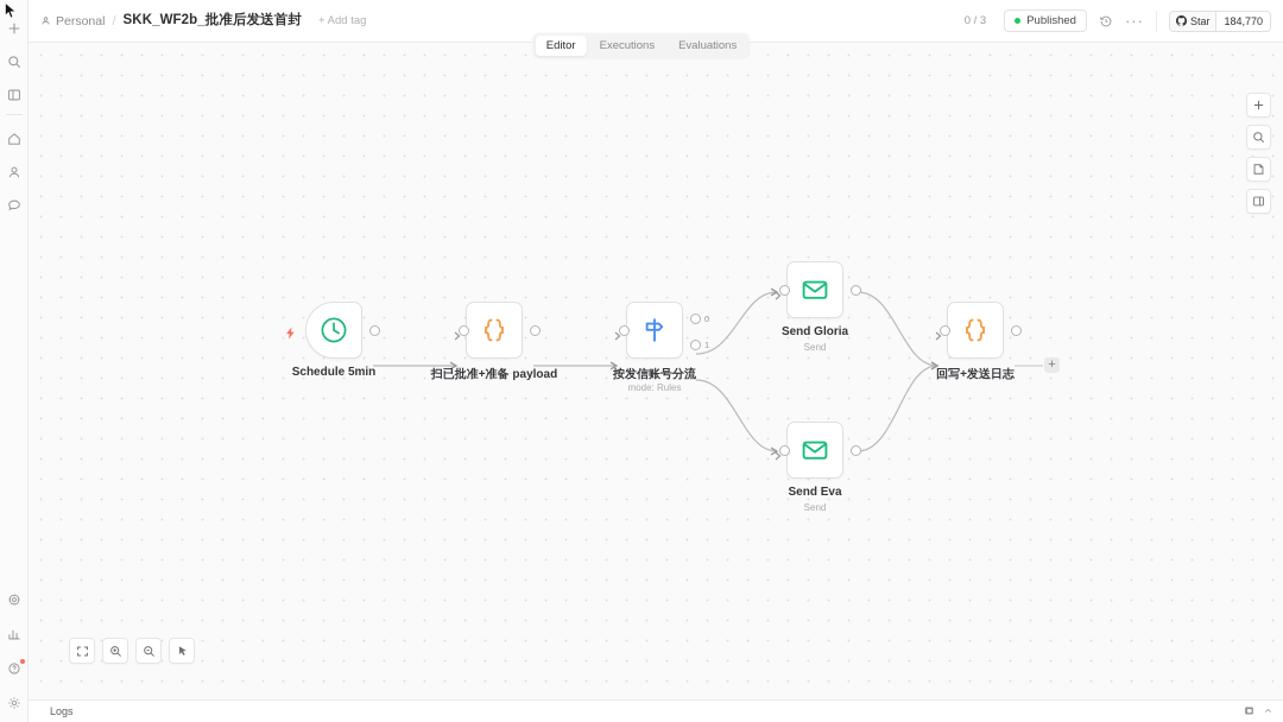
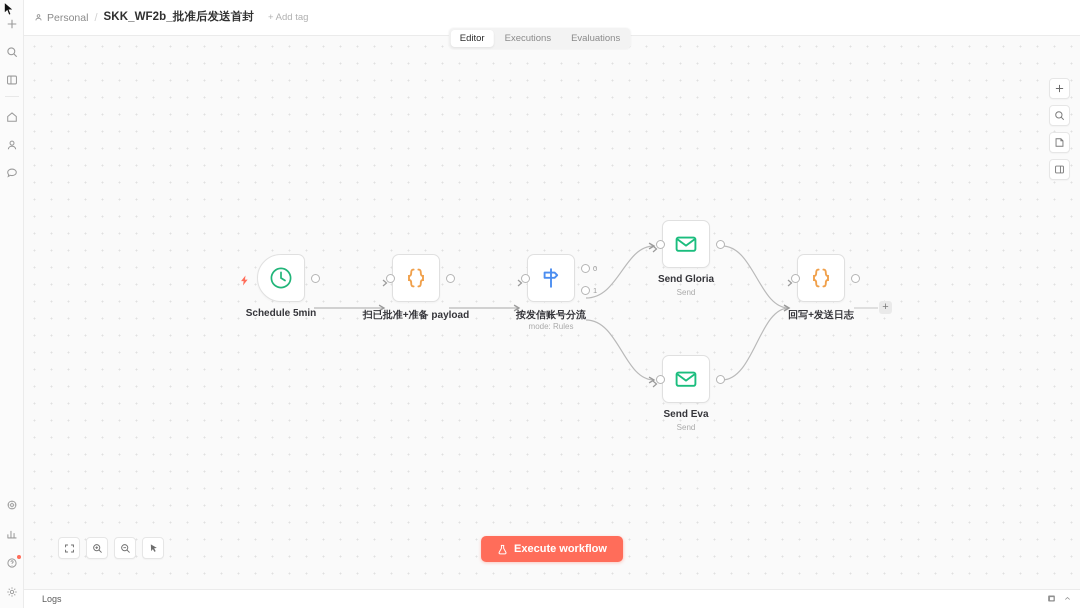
  Personal
  /
  SKK_WF2b_批准后发送首封
  + Add tag
- 0 / 3
- Published
- ···
- Star
- 184,770
  Editor
  Executions
  Evaluations
  Schedule 5min
  扫已批准+准备 payload
  0
  1
  按发信账号分流
  mode: Rules
  Send Gloria
  Send
  Send Eva
  Send
  回写+发送日志
  +
+ Execute workflow
  Logs
